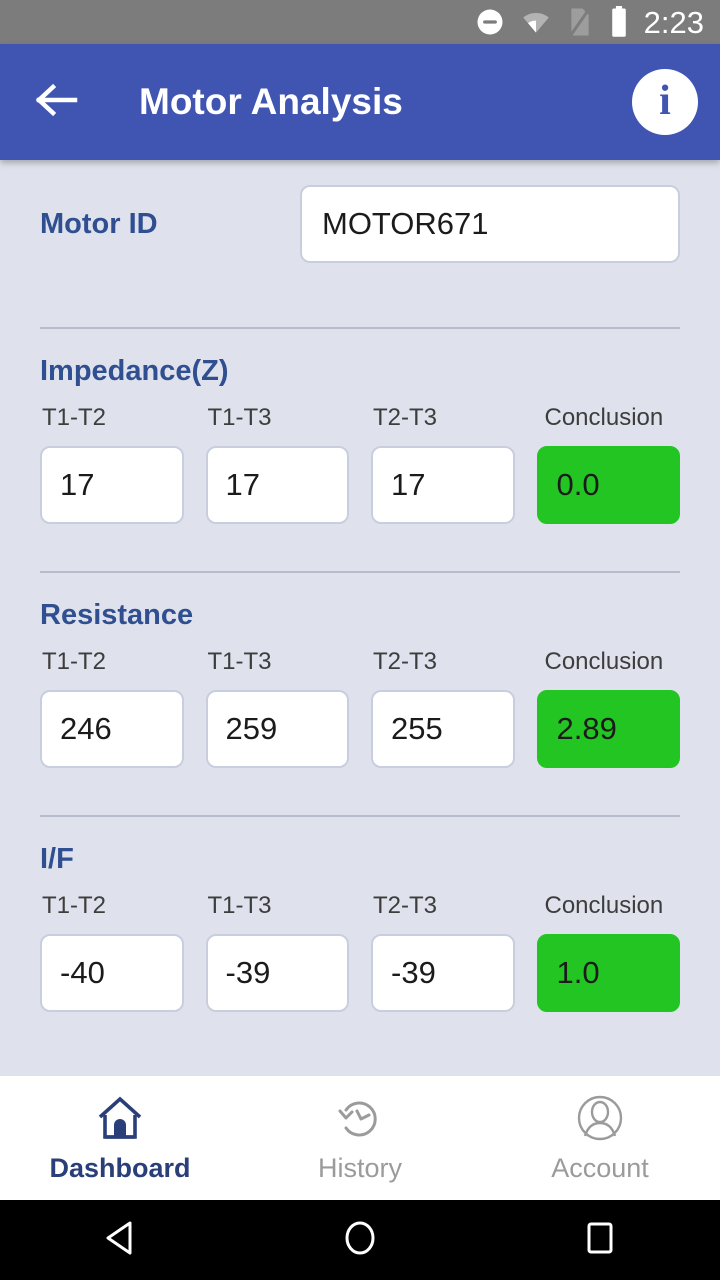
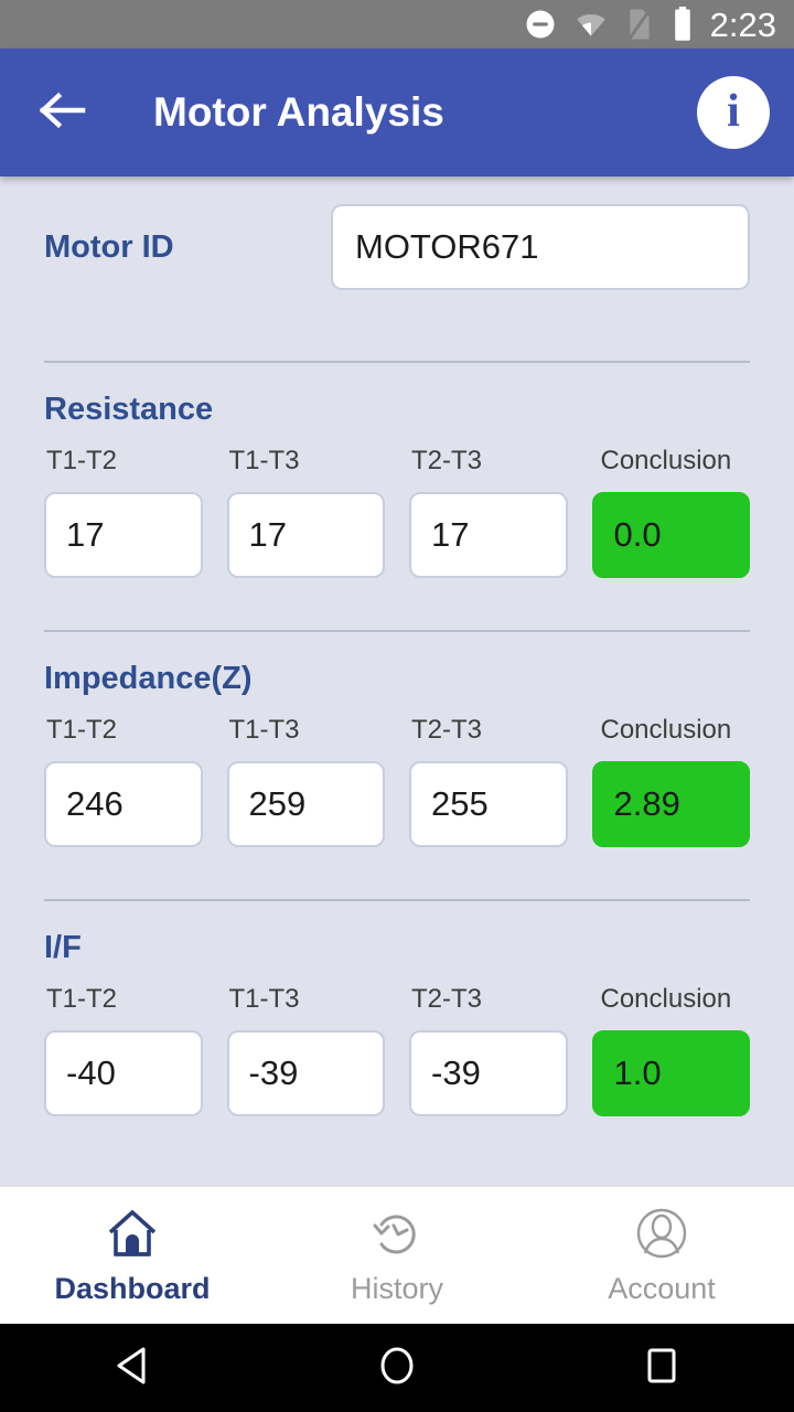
  2:23
  Motor Analysis
  i
  Motor ID
  MOTOR671
- Impedance(Z)
+ Resistance
  T1-T2
  17
  T1-T3
  17
  T2-T3
  17
  Conclusion
  0.0
- Resistance
+ Impedance(Z)
  T1-T2
  246
  T1-T3
  259
  T2-T3
  255
  Conclusion
  2.89
  I/F
  T1-T2
  -40
  T1-T3
  -39
  T2-T3
  -39
  Conclusion
  1.0
  Dashboard
  History
  Account
